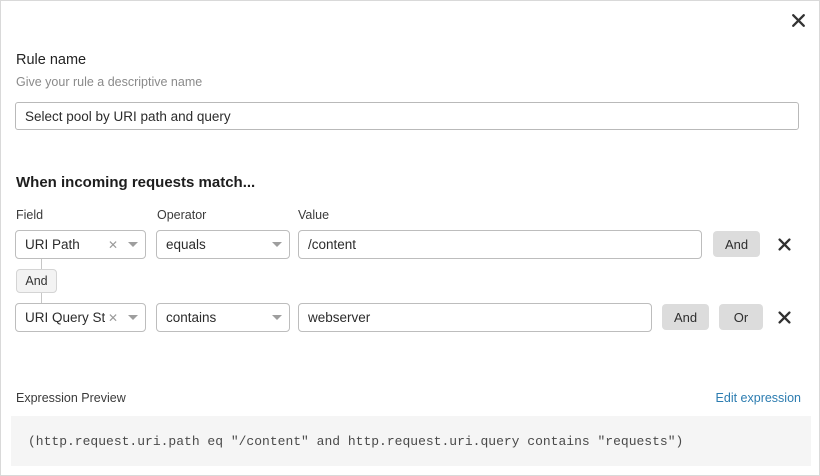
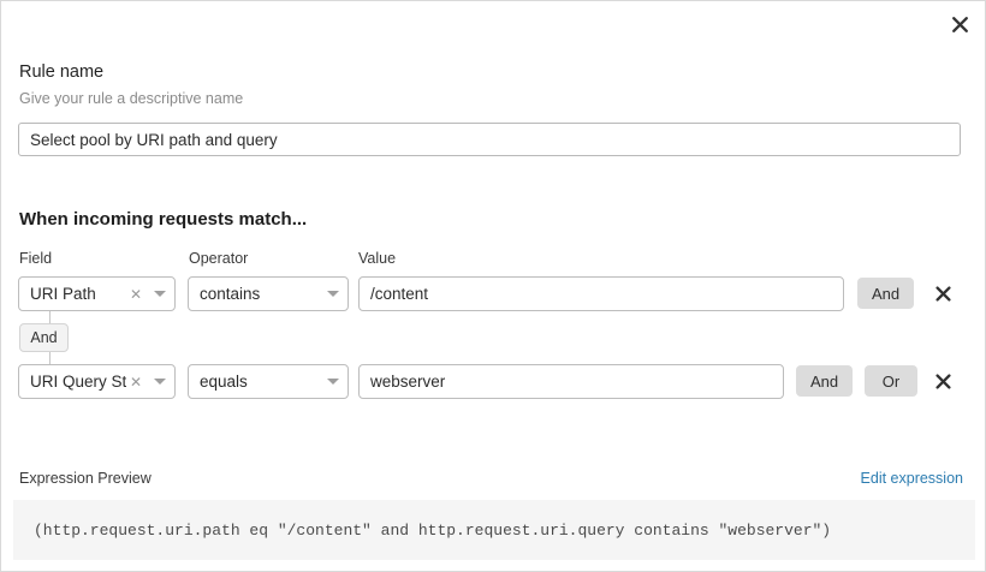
  Rule name
  Give your rule a descriptive name
  Select pool by URI path and query
  When incoming requests match...
  Field
  Operator
  Value
  URI Path
  ✕
- equals
+ contains
  /content
  And
  And
  URI Query St
  ✕
- contains
+ equals
  webserver
  And
  Or
  Expression Preview
  Edit expression
- (http.request.uri.path eq "/content" and http.request.uri.query contains "requests")
+ (http.request.uri.path eq "/content" and http.request.uri.query contains "webserver")
